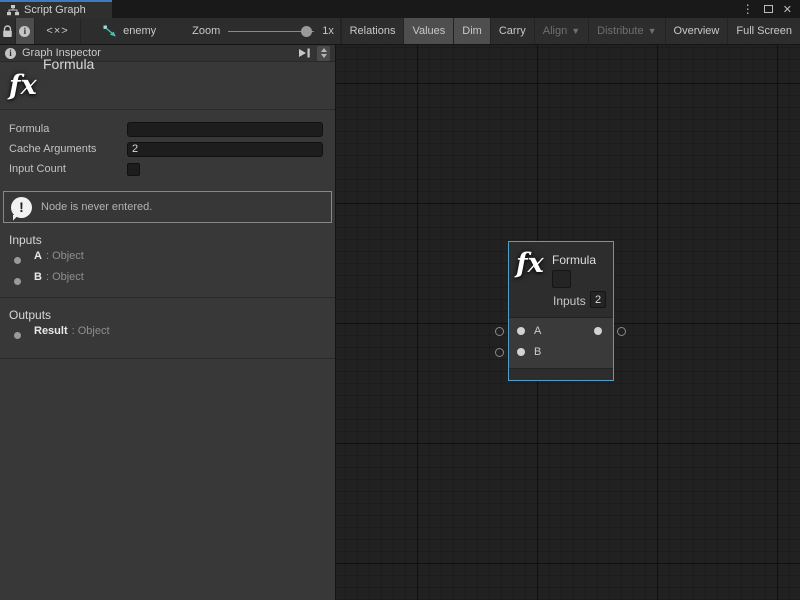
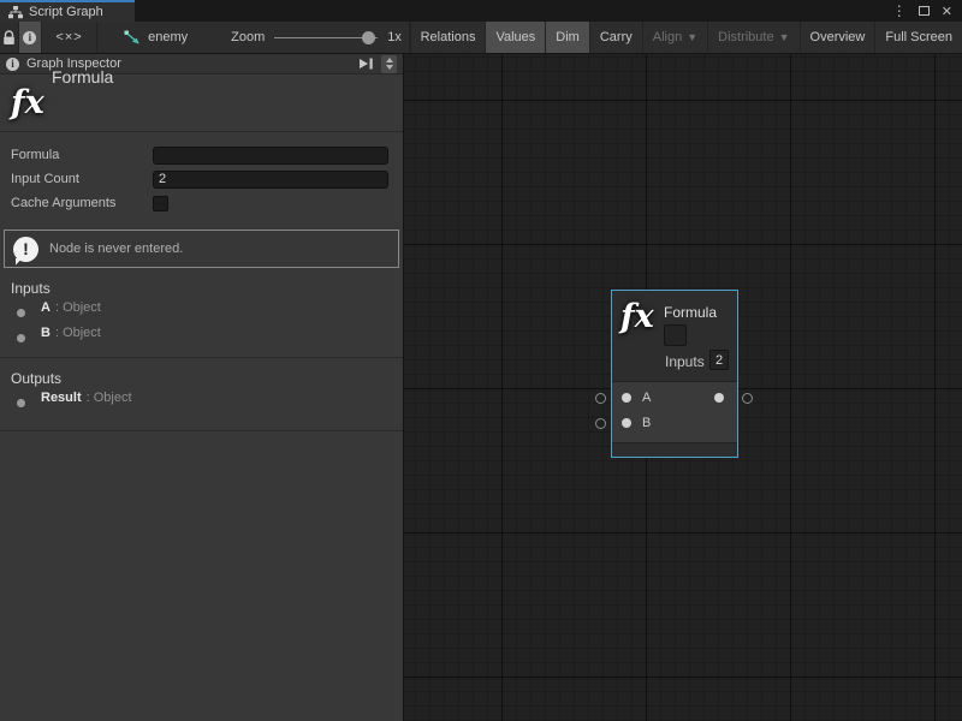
  Script Graph
  ⋮
  ✕
  i
  <×>
  enemy
  Zoom
  1x
  Relations
  Values
  Dim
  Carry
  Align
  ▼
  Distribute
  ▼
  Overview
  Full Screen
  i
  Graph Inspector
  fx
  Formula
  Formula
- Cache Arguments
+ Input Count
  2
- Input Count
+ Cache Arguments
  !
  Node is never entered.
  Inputs
  A
  : Object
  B
  : Object
  Outputs
  Result
  : Object
  fx
  Formula
  Inputs
  2
  A
  B
